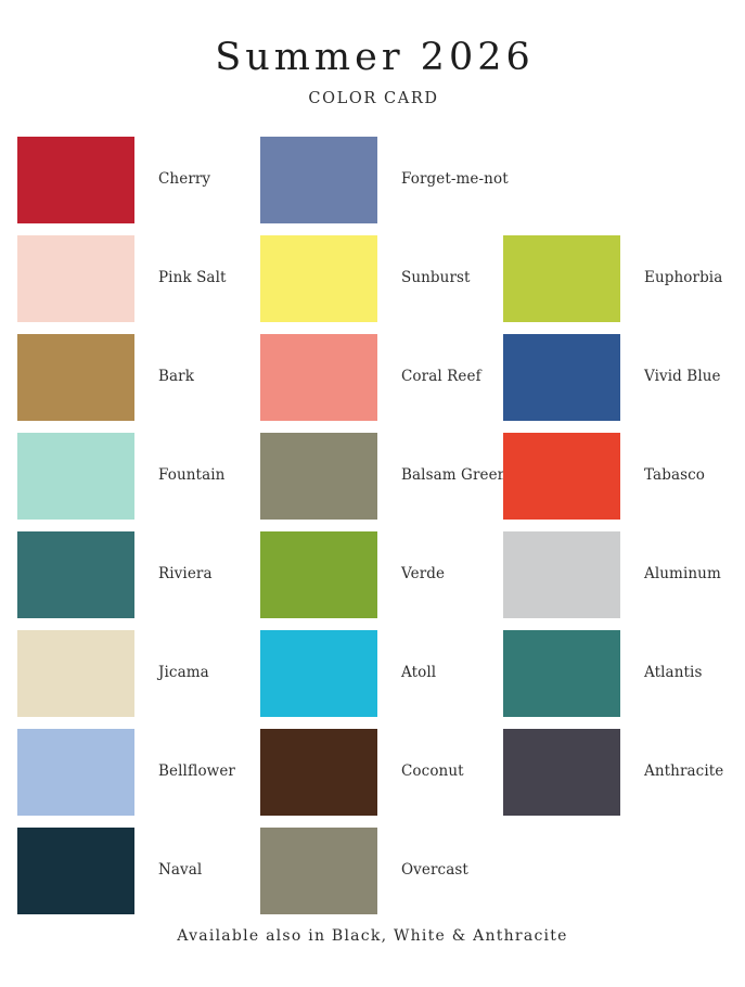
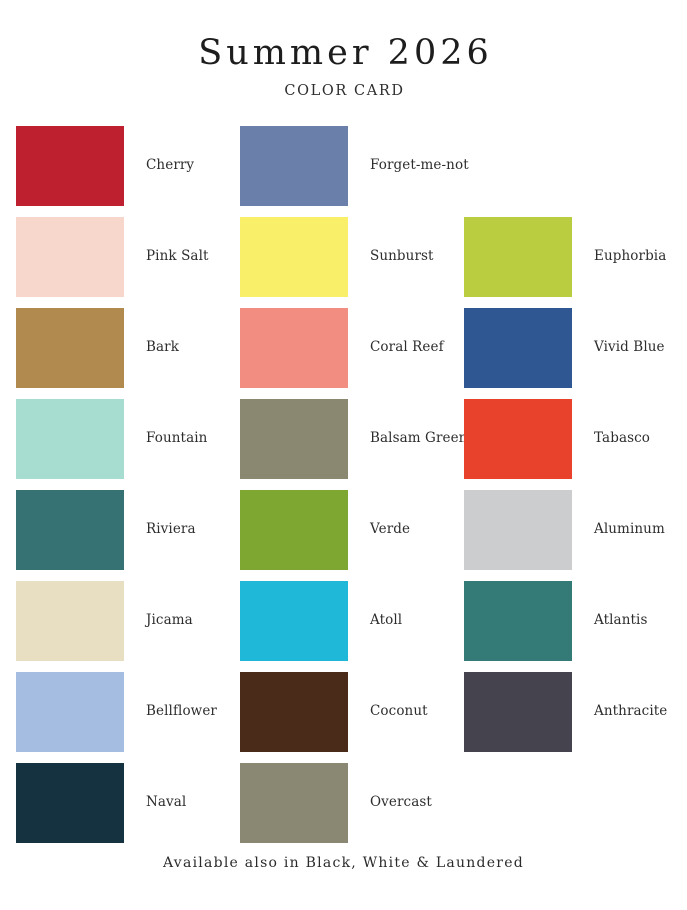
  Summer 2026
  COLOR CARD
  Cherry
  Forget-me-not
  Pink Salt
  Sunburst
  Euphorbia
  Bark
  Coral Reef
  Vivid Blue
  Fountain
  Balsam Gree
  Tabasco
  Riviera
  Verde
  Aluminum
  Jicama
  Atoll
  Atlantis
  Bellflower
  Coconut
  Anthracite
  Naval
  Overcast
- Available also in Black, White & Anthracite
+ Available also in Black, White & Laundered
